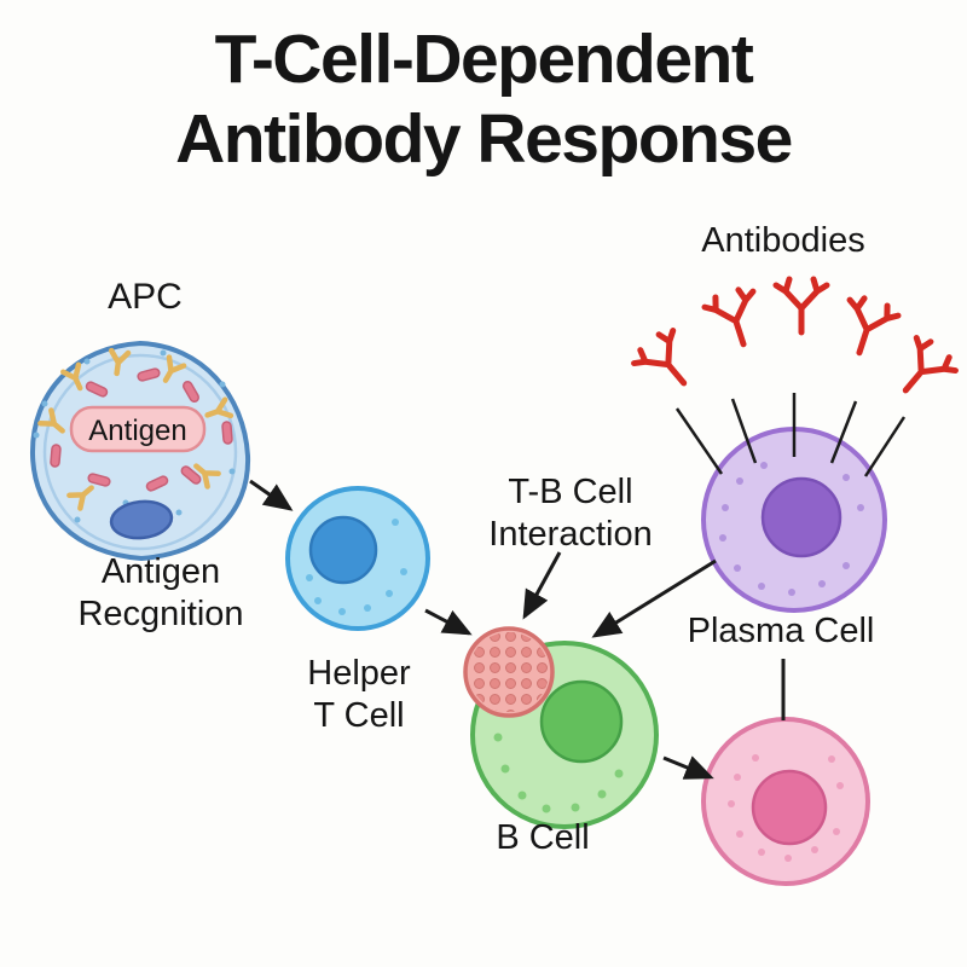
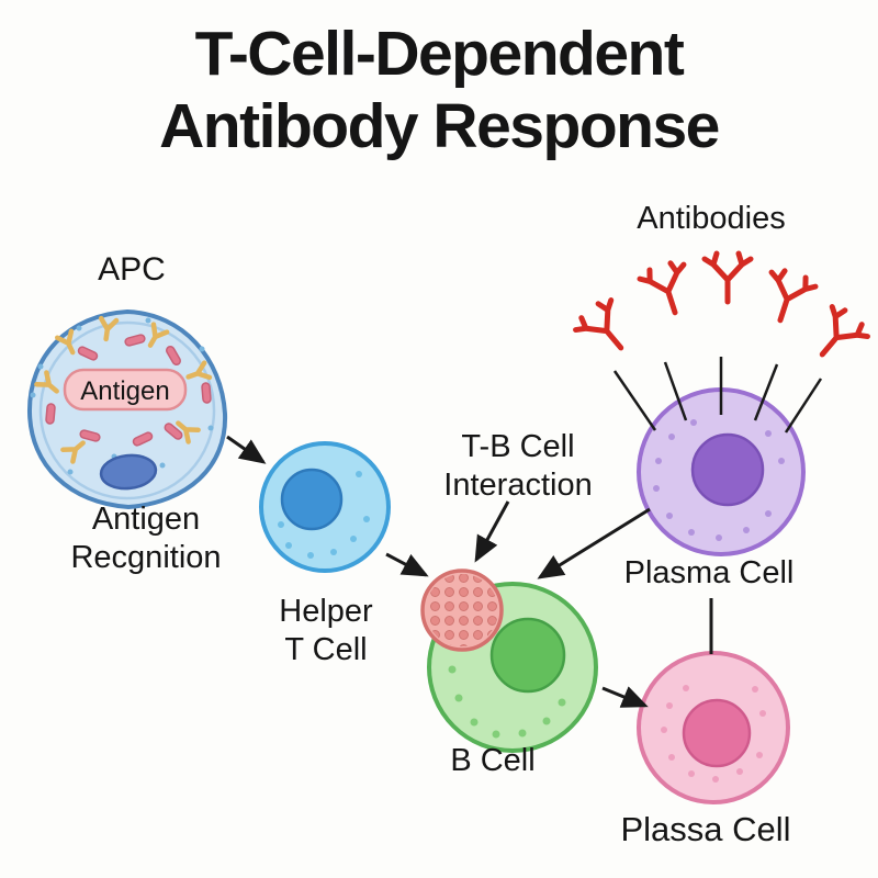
  T-Cell-Dependent
  Antibody Response
  Antibodies
  APC
  Antigen
  Antigen
  Recgnition
  Helper
  T Cell
  T-B Cell
  Interaction
  B Cell
  Plasma Cell
+ Plassa Cell
